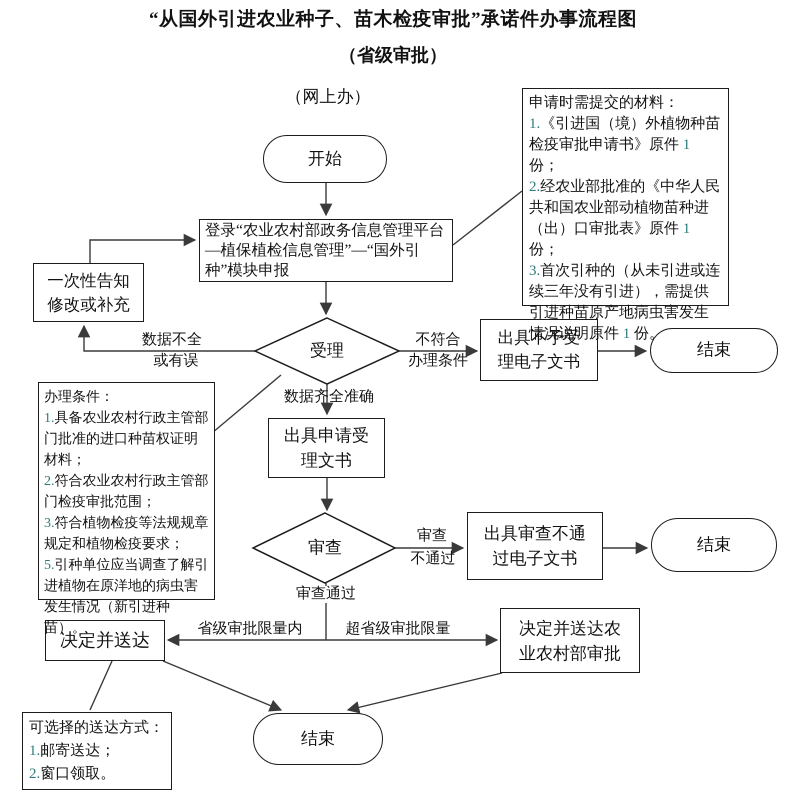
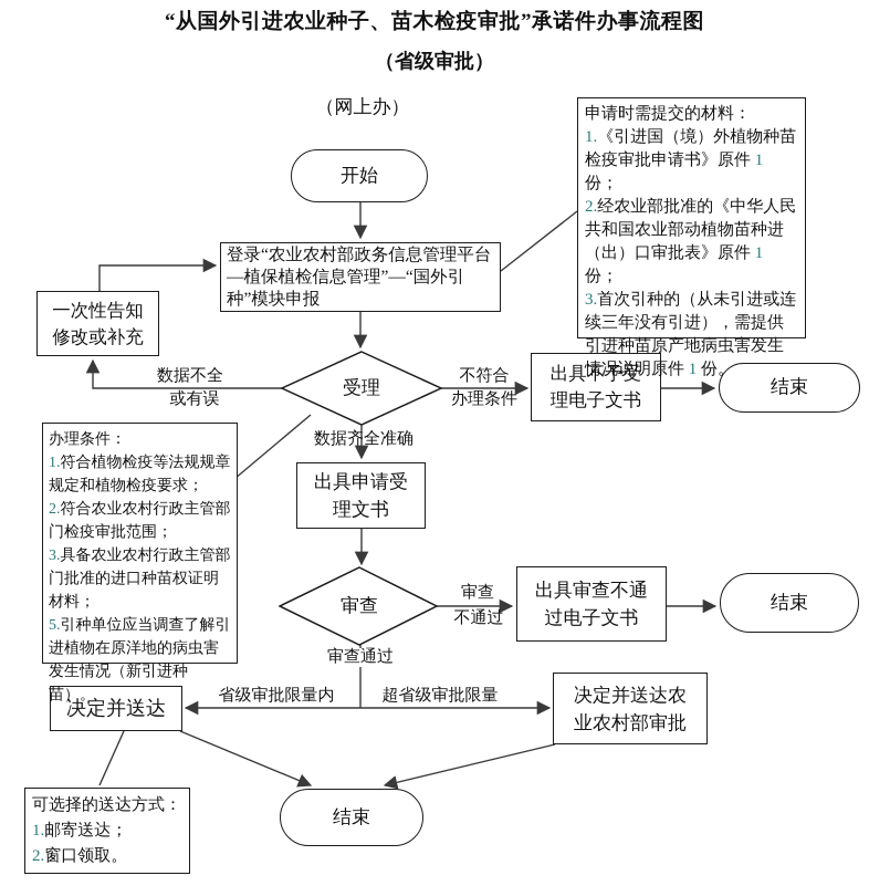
  “从国外引进农业种子、苗木检疫审批”承诺件办事流程图
  （省级审批）
  （网上办）
  开始
  登录“农业农村部政务信息管理平台—植保植检信息管理”—“国外引种”模块申报
  一次性告知
  修改或补充
  受理
  出具不予受
  理电子文书
  结束
  出具申请受
  理文书
  审查
  出具审查不通
  过电子文书
  结束
  决定并送达
  决定并送达农
  业农村部审批
  结束
  数据不全
  或有误
  不符合
  办理条件
  数据齐全准确
  审查
  不通过
  审查通过
  省级审批限量内
  超省级审批限量
  申请时需提交的材料：
  1.《引进国（境）外植物种苗检疫审批申请书》原件 1 份；
  2.经农业部批准的《中华人民共和国农业部动植物苗种进（出）口审批表》原件 1 份；
  3.首次引种的（从未引进或连续三年没有引进），需提供引进种苗原产地病虫害发生情况说明原件 1 份。
  办理条件：
- 1.具备农业农村行政主管部门批准的进口种苗权证明材料；
+ 1.符合植物检疫等法规规章规定和植物检疫要求；
  2.符合农业农村行政主管部门检疫审批范围；
- 3.符合植物检疫等法规规章规定和植物检疫要求；
+ 3.具备农业农村行政主管部门批准的进口种苗权证明材料；
  5.引种单位应当调查了解引进植物在原洋地的病虫害发生情况（新引进种苗）。
  可选择的送达方式：
  1.邮寄送达；
  2.窗口领取。
